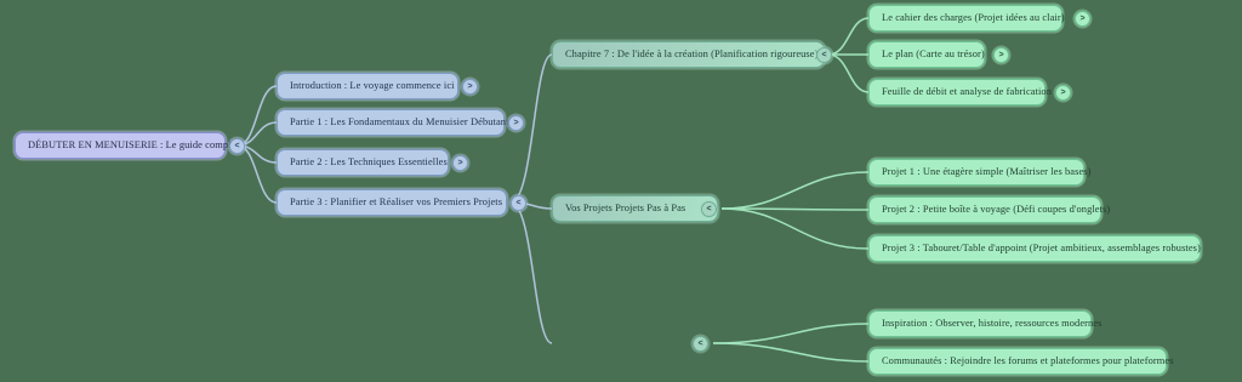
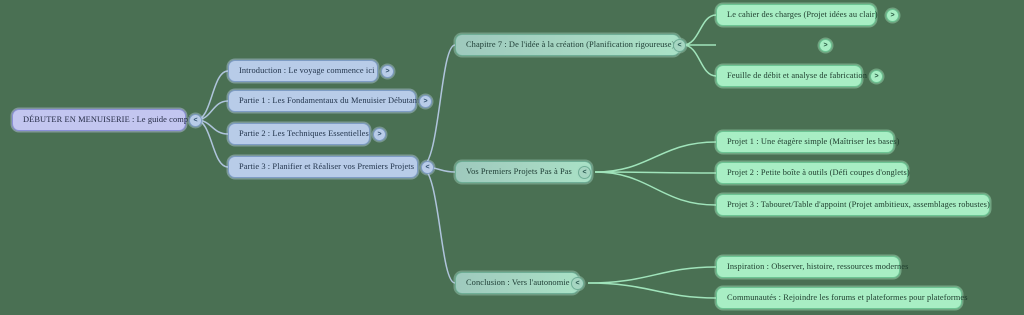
  DÉBUTER EN MENUISERIE : Le guide comp
  Introduction : Le voyage commence ici
  Partie 1 : Les Fondamentaux du Menuisier Débutan
  Partie 2 : Les Techniques Essentielles
  Partie 3 : Planifier et Réaliser vos Premiers Projets
  Chapitre 7 : De l'idée à la création (Planification rigoureuse
- Vos Projets Projets Pas à Pas
+ Vos Premiers Projets Pas à Pas
+ Conclusion : Vers l'autonomie
  Le cahier des charges (Projet idées au clair)
- Le plan (Carte au trésor)
  Feuille de débit et analyse de fabrication
  Projet 1 : Une étagère simple (Maîtriser les bases)
- Projet 2 : Petite boîte à voyage (Défi coupes d'onglets)
+ Projet 2 : Petite boîte à outils (Défi coupes d'onglets)
  Projet 3 : Tabouret/Table d'appoint (Projet ambitieux, assemblages robustes)
  Inspiration : Observer, histoire, ressources modernes
  Communautés : Rejoindre les forums et plateformes pour plateformes
